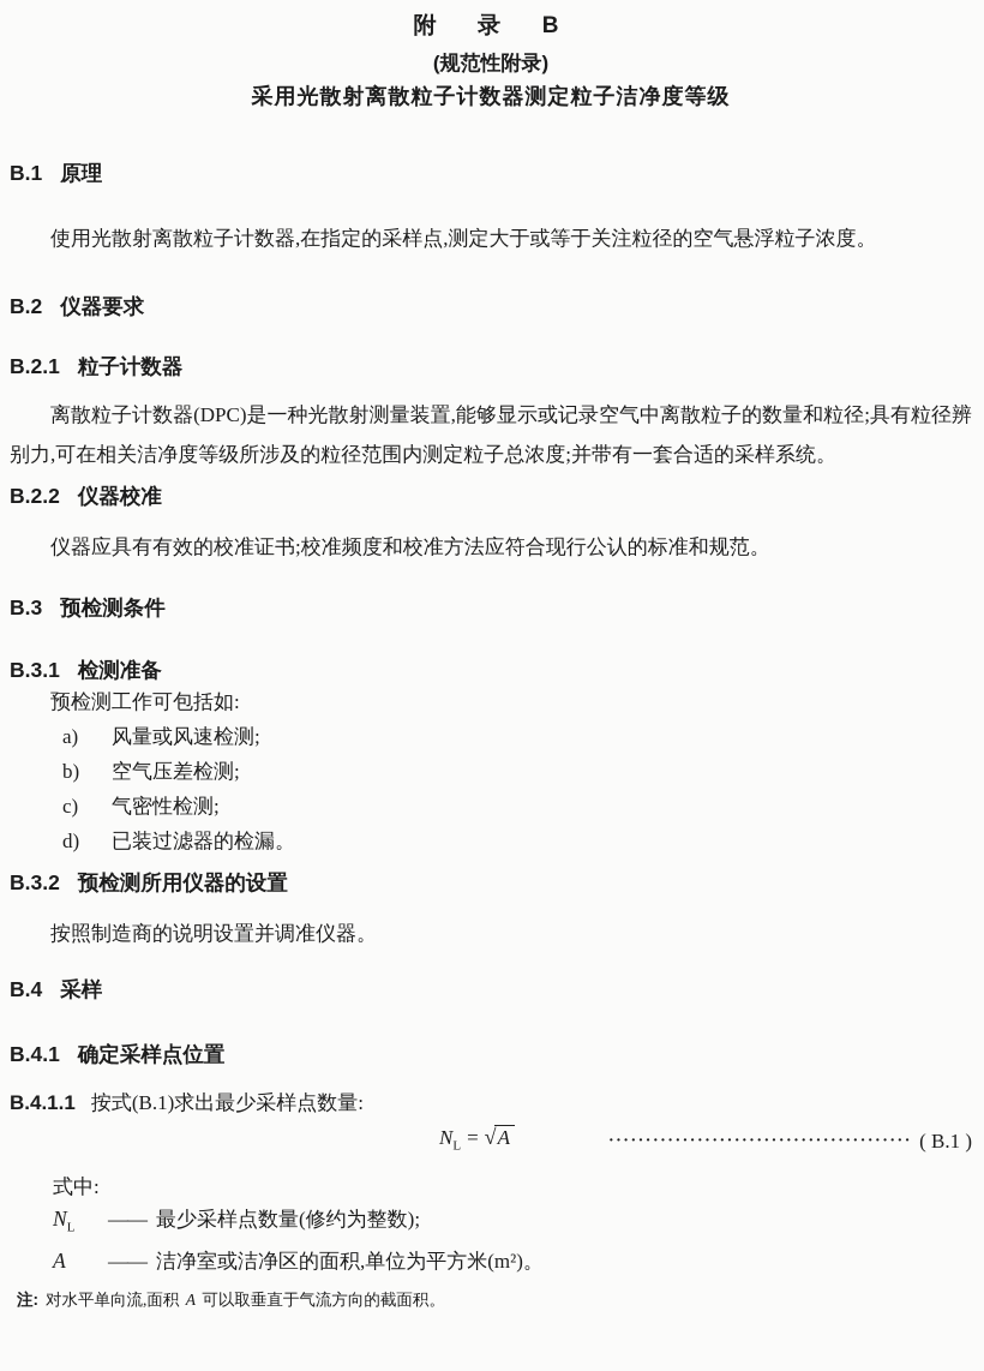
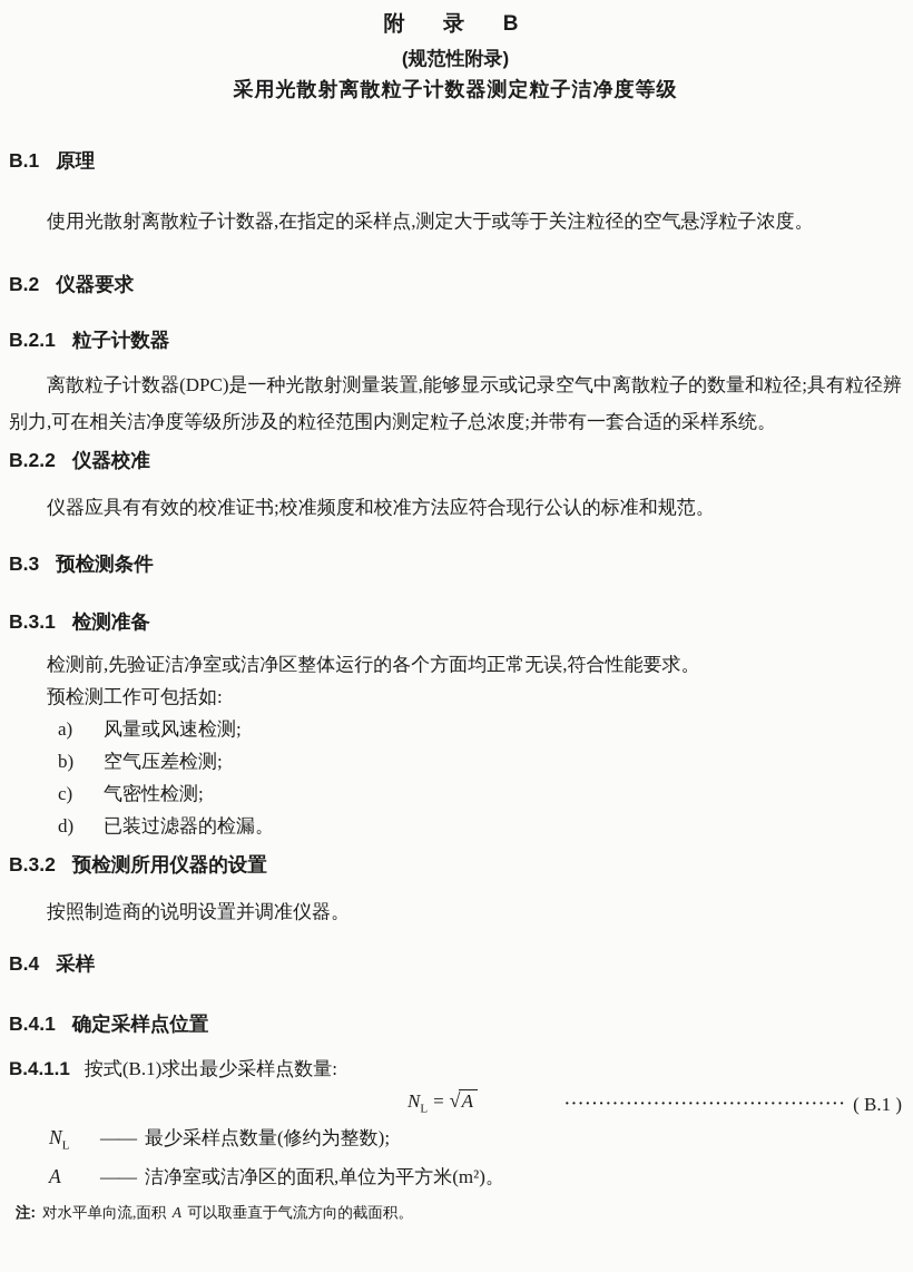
  附 录 B
  (规范性附录)
  采用光散射离散粒子计数器测定粒子洁净度等级
  B.1
  原理
  使用光散射离散粒子计数器,在指定的采样点,测定大于或等于关注粒径的空气悬浮粒子浓度。
  B.2
  仪器要求
  B.2.1
  粒子计数器
  离散粒子计数器(DPC)是一种光散射测量装置,能够显示或记录空气中离散粒子的数量和粒径;具有粒径辨别力,可在相关洁净度等级所涉及的粒径范围内测定粒子总浓度;并带有一套合适的采样系统。
  B.2.2
  仪器校准
  仪器应具有有效的校准证书;校准频度和校准方法应符合现行公认的标准和规范。
  B.3
  预检测条件
  B.3.1
  检测准备
+ 检测前,先验证洁净室或洁净区整体运行的各个方面均正常无误,符合性能要求。
  预检测工作可包括如:
  a)
  风量或风速检测;
  b)
  空气压差检测;
  c)
  气密性检测;
  d)
  已装过滤器的检漏。
  B.3.2
  预检测所用仪器的设置
  按照制造商的说明设置并调准仪器。
  B.4
  采样
  B.4.1
  确定采样点位置
  B.4.1.1
  按式(B.1)求出最少采样点数量:
  NL= √A
  ( B.1 )
- 式中:
  NL
  ——
  最少采样点数量(修约为整数);
  A
  ——
  洁净室或洁净区的面积,单位为平方米(m²)。
  注:
  对水平单向流,面积 A 可以取垂直于气流方向的截面积。
